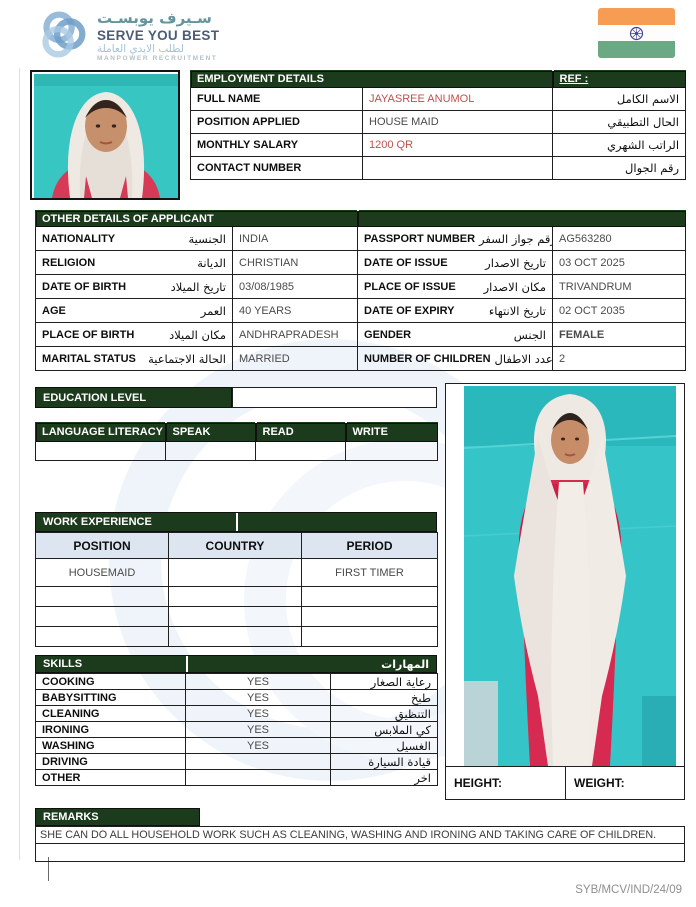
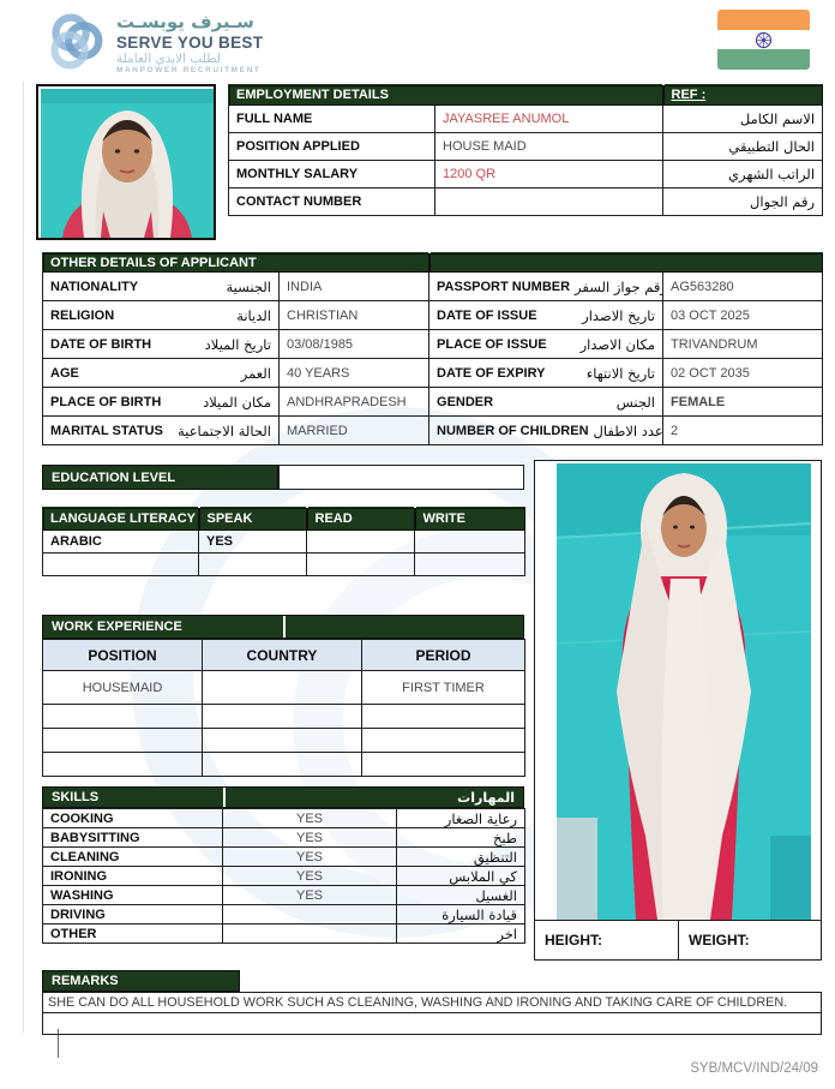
  سـيرف يوبسـت
  SERVE YOU BEST
  لطلب الايدي العاملة
  EMPLOYMENT DETAILS	REF :
  FULL NAME	JAYASREE ANUMOL	الاسم الكامل
  POSITION APPLIED	HOUSE MAID	الحال التطبيقي
  MONTHLY SALARY	1200 QR	الراتب الشهري
  CONTACT NUMBER		رقم الجوال
  OTHER DETAILS OF APPLICANT
  NATIONALITY الجنسية	INDIA	PASSPORT NUMBER قم جواز السفر	AG563280
  RELIGION الديانة	CHRISTIAN	DATE OF ISSUE تاريخ الاصدار	03 OCT 2025
  DATE OF BIRTH تاريخ الميلاد	03/08/1985	PLACE OF ISSUE مكان الاصدار	TRIVANDRUM
  AGE العمر	40 YEARS	DATE OF EXPIRY تاريخ الانتهاء	02 OCT 2035
  PLACE OF BIRTH مكان الميلاد	ANDHRAPRADESH	GENDER الجنس	FEMALE
  MARITAL STATUS الحالة الاجتماعية	MARRIED	NUMBER OF CHILDREN عدد الاطفال	2
  EDUCATION LEVEL
  LANGUAGE LITERACY	SPEAK	READ	WRITE
+ ARABIC	YES
  WORK EXPERIENCE
  POSITION	COUNTRY	PERIOD
  HOUSEMAID		FIRST TIMER
  SKILLS
  المهارات
  COOKING	YES	رعاية الصغار
  BABYSITTING	YES	طبخ
  CLEANING	YES	التنظيق
  IRONING	YES	كي الملابس
  WASHING	YES	الغسيل
  DRIVING		قيادة السيارة
  OTHER		اخر
  HEIGHT:
  WEIGHT:
  REMARKS
  SHE CAN DO ALL HOUSEHOLD WORK SUCH AS CLEANING, WASHING AND IRONING AND TAKING CARE OF CHILDREN.
  SYB/MCV/IND/24/09
